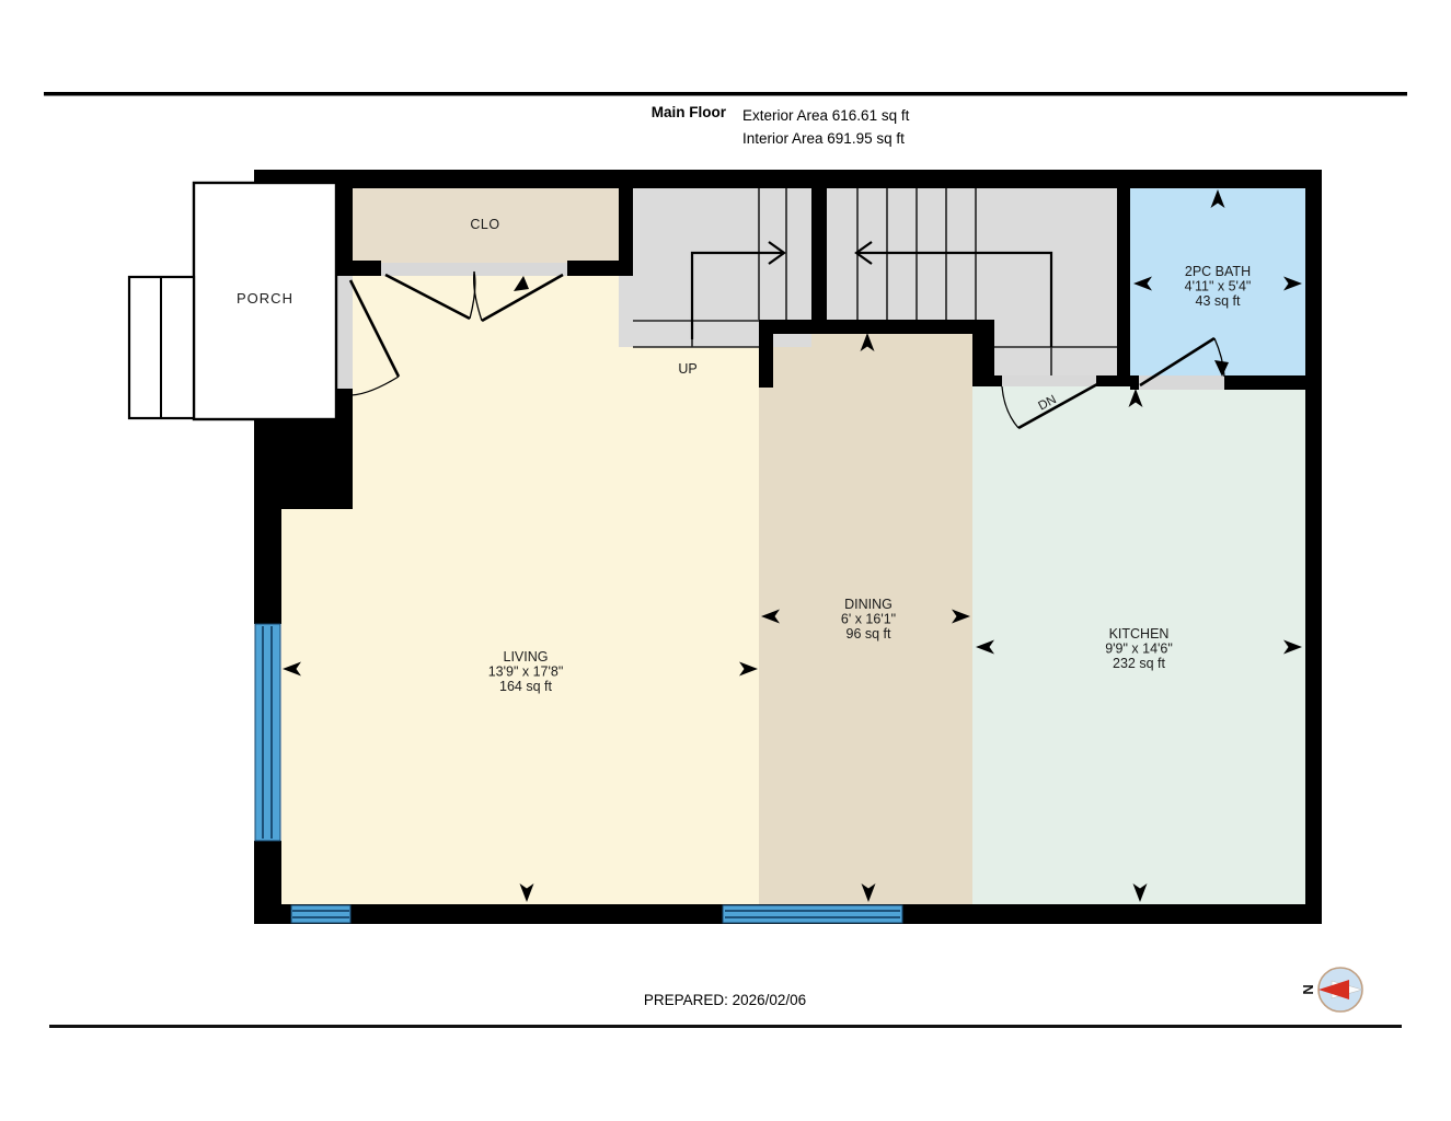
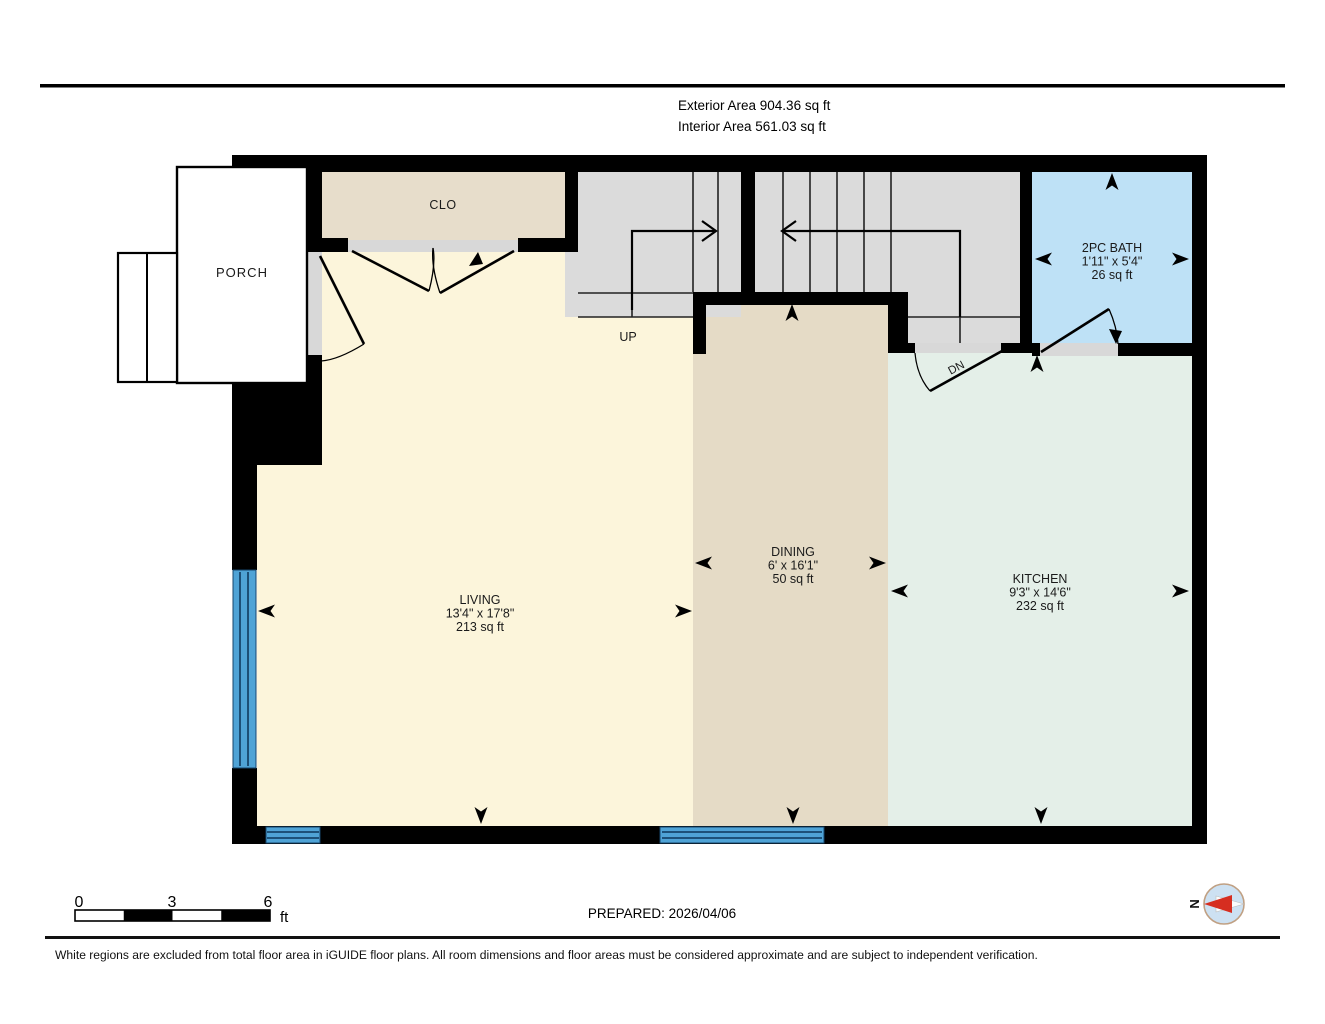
- Main Floor
- Exterior Area 616.61 sq ft
+ Exterior Area 904.36 sq ft
- Interior Area 691.95 sq ft
+ Interior Area 561.03 sq ft
  PORCH
  CLO
  UP
  LIVING
- 13'9" x 17'8"
+ 13'4" x 17'8"
- 164 sq ft
+ 213 sq ft
  DINING
  6' x 16'1"
- 96 sq ft
+ 50 sq ft
  KITCHEN
- 9'9" x 14'6"
+ 9'3" x 14'6"
  232 sq ft
  2PC BATH
- 4'11" x 5'4"
+ 1'11" x 5'4"
- 43 sq ft
+ 26 sq ft
+ 0
+ 3
+ 6
+ ft
- PREPARED: 2026/02/06
+ PREPARED: 2026/04/06
+ White regions are excluded from total floor area in iGUIDE floor plans. All room dimensions and floor areas must be considered approximate and are subject to independent verification.
